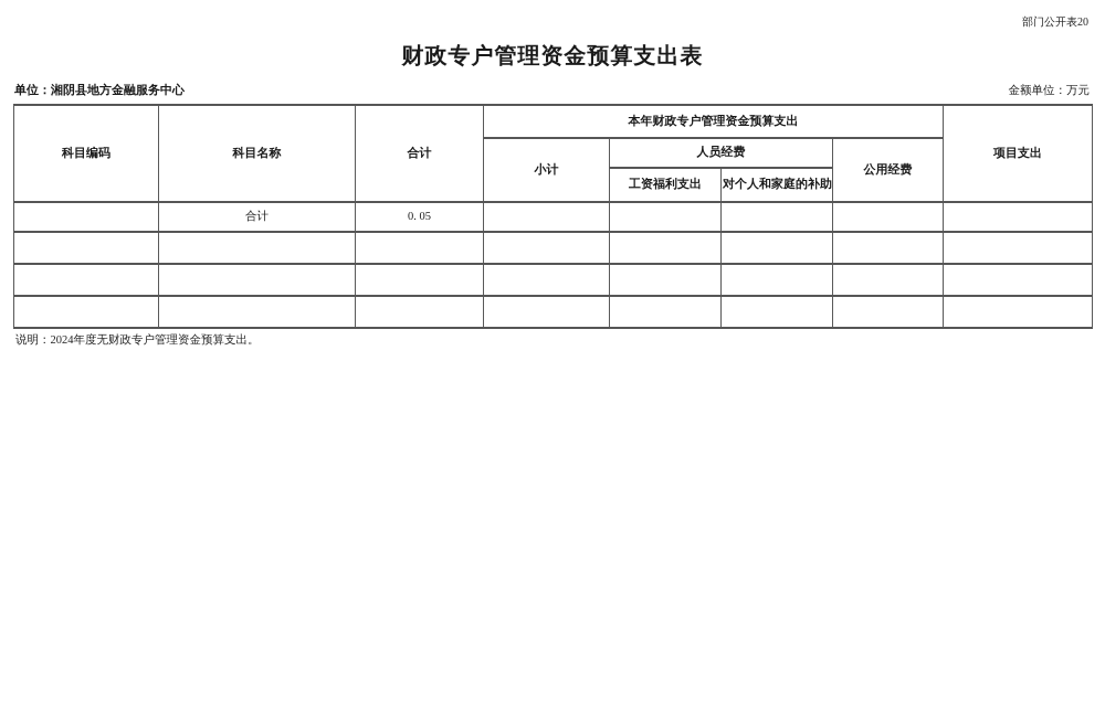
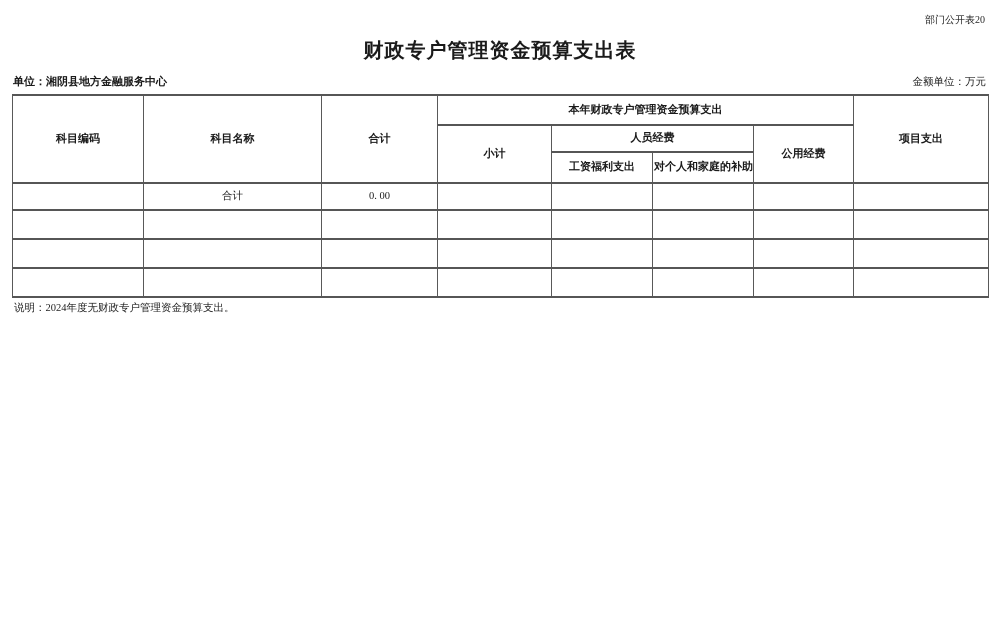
  部门公开表20
  财政专户管理资金预算支出表
  单位：湘阴县地方金融服务中心
  金额单位：万元
  科目编码	科目名称	合计	本年财政专户管理资金预算支出	项目支出
  小计	人员经费	公用经费
  工资福利支出	对个人和家庭的补助
- 	合计	0. 05
+ 	合计	0. 00
  说明：2024年度无财政专户管理资金预算支出。
